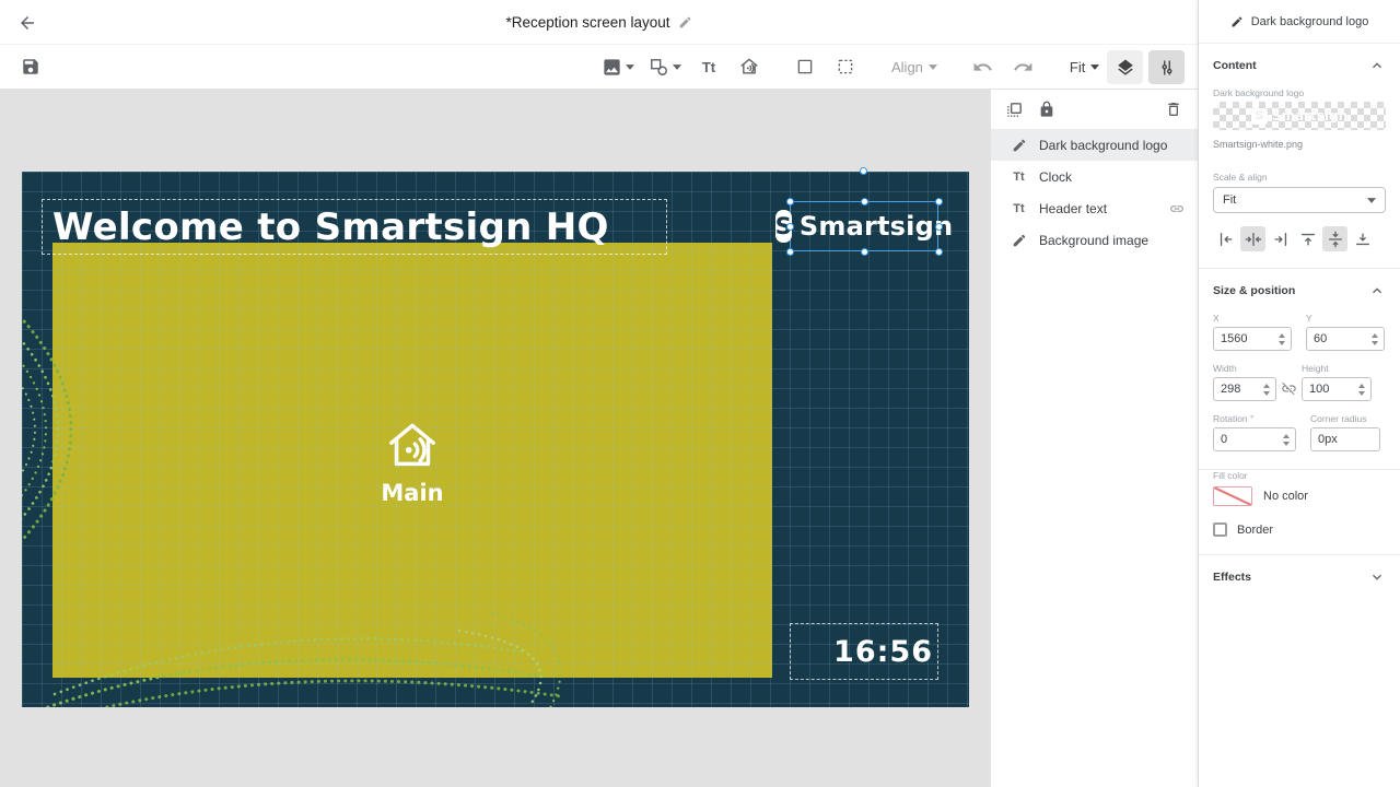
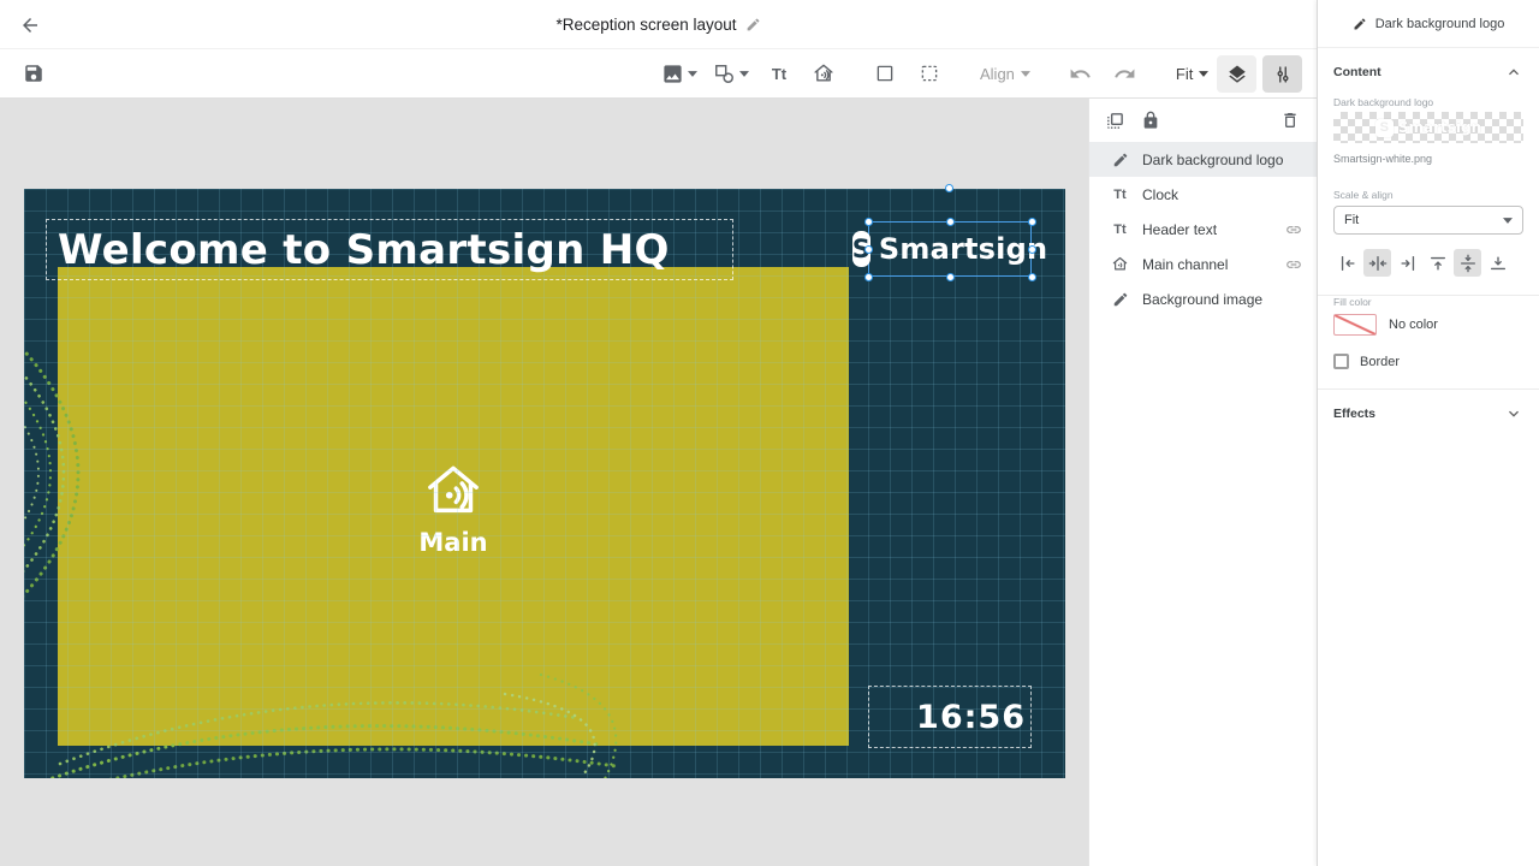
  *Reception screen layout
  Tt
  Align
  Fit
  Welcome to Smartsign HQ
  S
  Smartsign
  16:56
  Dark background logo
  Tt
  Clock
  Tt
  Header text
+ Main channel
  Background image
  Dark background logo
  Content
  Dark background logo
  Smartsign
  Smartsign-white.png
  Scale & align
  Fit
- Size & position
- X
- 1560
- Y
- 60
- Width
- 298
- Height
- 100
- Rotation °
- 0
- Corner radius
- 0px
  Fill color
  No color
  Border
  Effects
